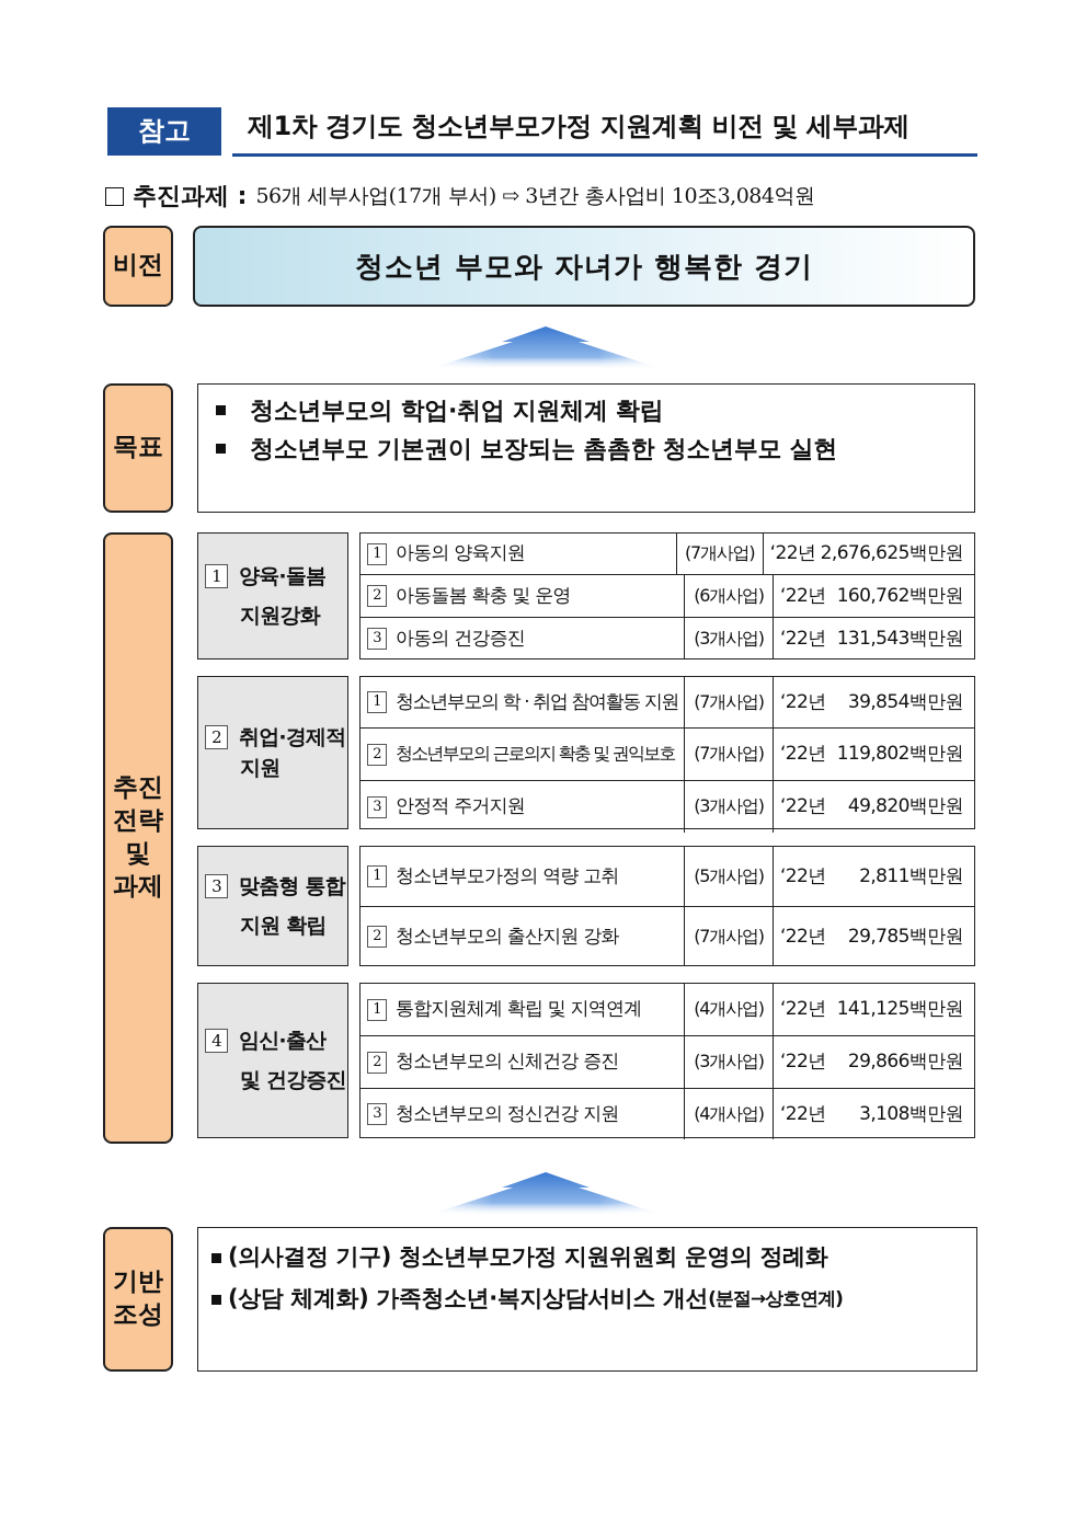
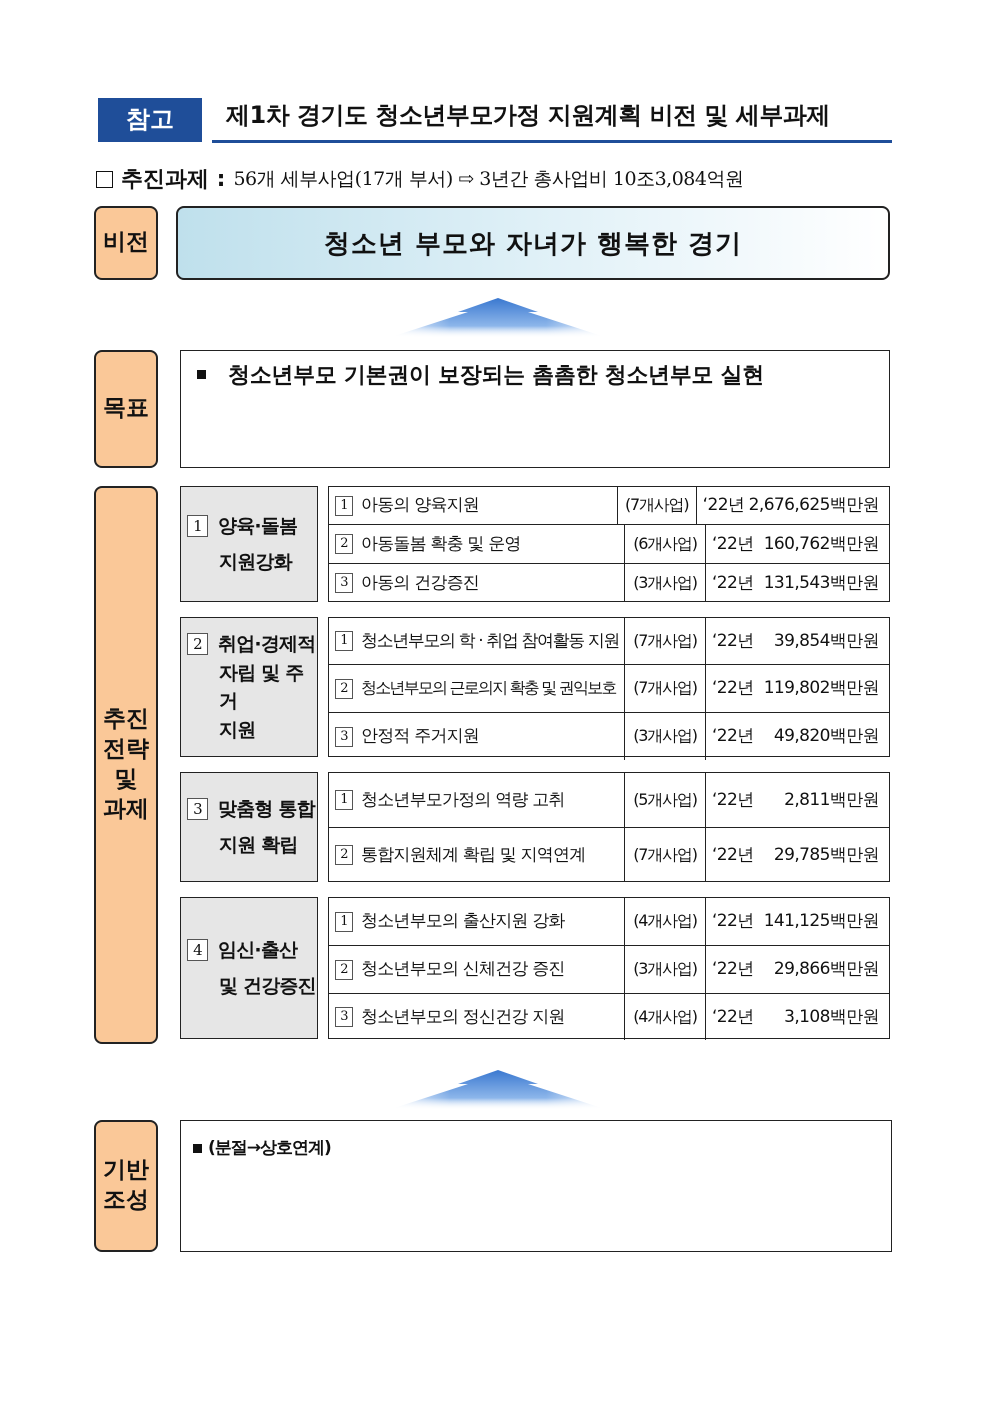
  참고
  제1차 경기도 청소년부모가정 지원계획 비전 및 세부과제
  추진과제 :
  56개 세부사업(17개 부서) ⇨ 3년간 총사업비 10조3,084억원
  비전
  청소년 부모와 자녀가 행복한 경기
  목표
- 청소년부모의 학업·취업 지원체계 확립
  청소년부모 기본권이 보장되는 촘촘한 청소년부모 실현
  추진
  전략
  및
  과제
  1
  양육·돌봄
  지원강화
  1
  아동의 양육지원
  (7개사업)
  ‘22년
  2,676,625백만원
  2
  아동돌봄 확충 및 운영
  (6개사업)
  ‘22년
  160,762백만원
  3
  아동의 건강증진
  (3개사업)
  ‘22년
  131,543백만원
  2
  취업·경제적
+ 자립 및 주거
  지원
  1
  청소년부모의 학 · 취업 참여활동 지원
  (7개사업)
  ‘22년
  39,854백만원
  2
  청소년부모의 근로의지 확충 및 권익보호
  (7개사업)
  ‘22년
  119,802백만원
  3
  안정적 주거지원
  (3개사업)
  ‘22년
  49,820백만원
  3
  맞춤형 통합
  지원 확립
  1
  청소년부모가정의 역량 고취
  (5개사업)
  ‘22년
  2,811백만원
  2
- 청소년부모의 출산지원 강화
+ 통합지원체계 확립 및 지역연계
  (7개사업)
  ‘22년
  29,785백만원
  4
  임신·출산
  및 건강증진
  1
- 통합지원체계 확립 및 지역연계
+ 청소년부모의 출산지원 강화
  (4개사업)
  ‘22년
  141,125백만원
  2
  청소년부모의 신체건강 증진
  (3개사업)
  ‘22년
  29,866백만원
  3
  청소년부모의 정신건강 지원
  (4개사업)
  ‘22년
  3,108백만원
  기반
  조성
- (의사결정 기구) 청소년부모가정 지원위원회 운영의 정례화
- (상담 체계화) 가족청소년·복지상담서비스 개선
  (분절→상호연계)
